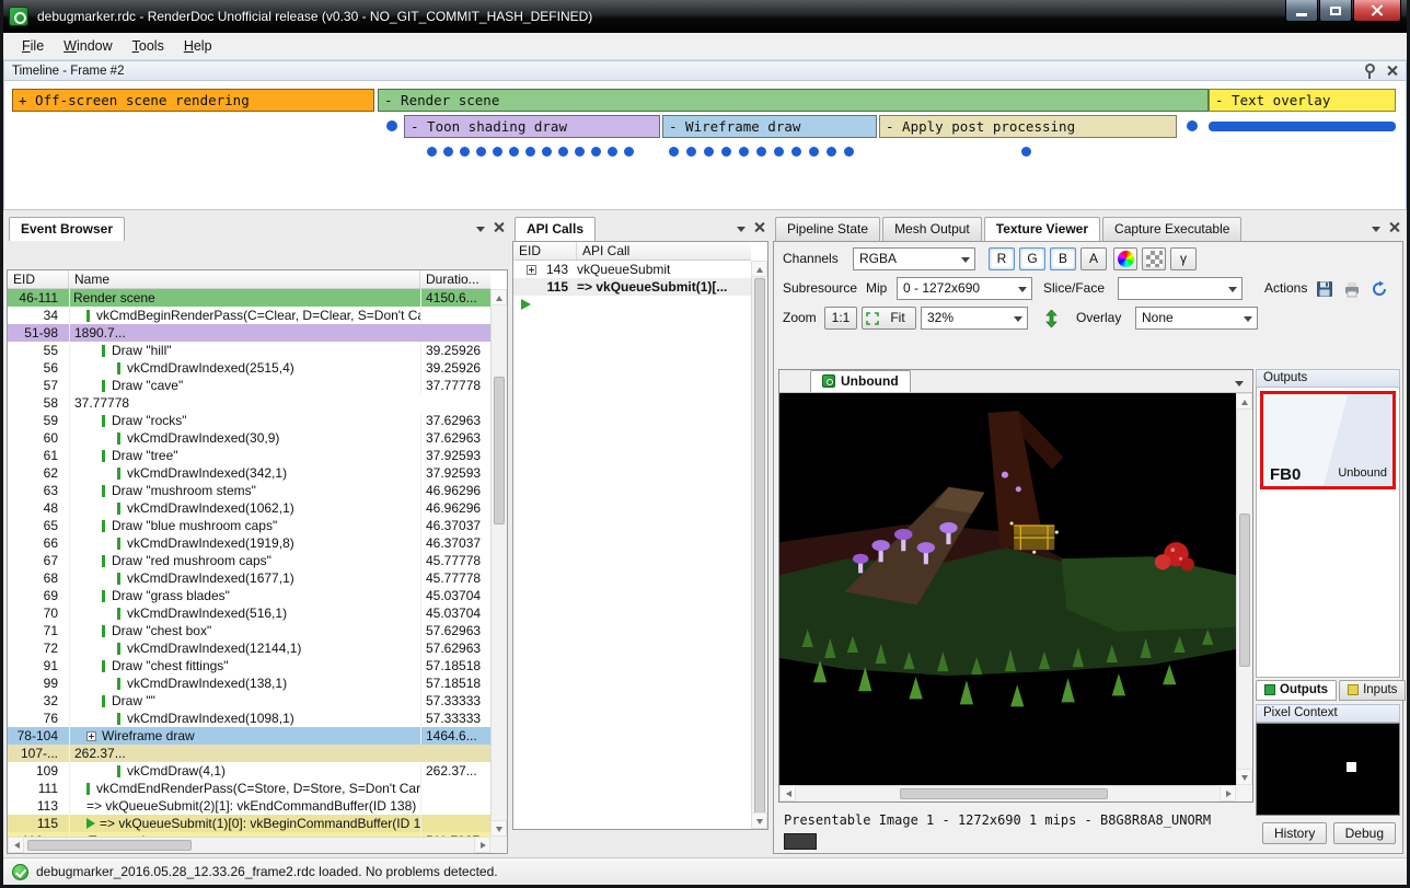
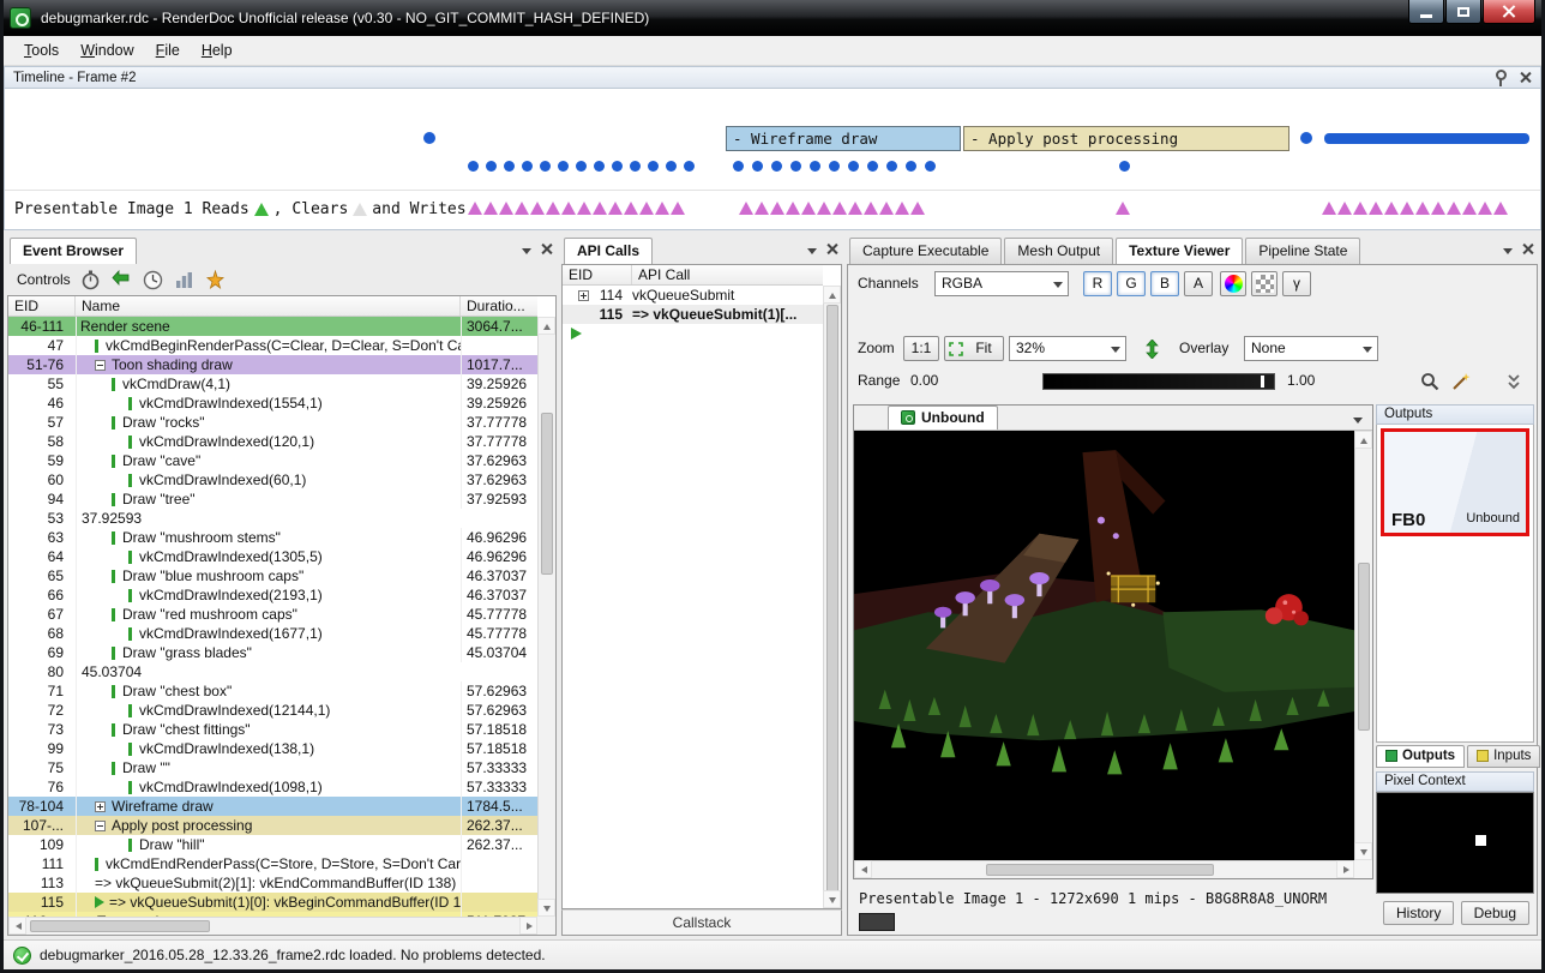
  debugmarker.rdc - RenderDoc Unofficial release (v0.30 - NO_GIT_COMMIT_HASH_DEFINED)
- File
+ Tools
  Window
- Tools
+ File
  Help
  Timeline - Frame #2
- + Off-screen scene rendering
- - Render scene
- - Text overlay
- - Toon shading draw
  - Wireframe draw
  - Apply post processing
+ Presentable Image 1 Reads
+ , Clears
+ and Writes
  Event Browser
+ Controls
  EID
  Name
  Duratio...
  46-111
  Render scene
- 4150.6...
+ 3064.7...
- 34
+ 47
  vkCmdBeginRenderPass(C=Clear, D=Clear, S=Don't C
- 51-98
+ 51-76
+ Toon shading draw
- 1890.7...
+ 1017.7...
  55
- Draw "hill"
+ vkCmdDraw(4,1)
  39.25926
- 56
+ 46
- vkCmdDrawIndexed(2515,4)
+ vkCmdDrawIndexed(1554,1)
  39.25926
  57
- Draw "cave"
+ Draw "rocks"
  37.77778
  58
+ vkCmdDrawIndexed(120,1)
  37.77778
  59
- Draw "rocks"
+ Draw "cave"
  37.62963
  60
- vkCmdDrawIndexed(30,9)
+ vkCmdDrawIndexed(60,1)
  37.62963
- 61
+ 94
  Draw "tree"
  37.92593
- 62
+ 53
- vkCmdDrawIndexed(342,1)
  37.92593
  63
  Draw "mushroom stems"
  46.96296
- 48
+ 64
- vkCmdDrawIndexed(1062,1)
+ vkCmdDrawIndexed(1305,5)
  46.96296
  65
  Draw "blue mushroom caps"
  46.37037
  66
- vkCmdDrawIndexed(1919,8)
+ vkCmdDrawIndexed(2193,1)
  46.37037
  67
  Draw "red mushroom caps"
  45.77778
  68
  vkCmdDrawIndexed(1677,1)
  45.77778
  69
  Draw "grass blades"
  45.03704
- 70
+ 80
- vkCmdDrawIndexed(516,1)
  45.03704
  71
  Draw "chest box"
  57.62963
  72
  vkCmdDrawIndexed(12144,1)
  57.62963
- 91
+ 73
  Draw "chest fittings"
  57.18518
  99
  vkCmdDrawIndexed(138,1)
  57.18518
- 32
+ 75
  Draw ""
  57.33333
  76
  vkCmdDrawIndexed(1098,1)
  57.33333
  78-104
  Wireframe draw
- 1464.6...
+ 1784.5...
  107-...
+ Apply post processing
  262.37...
  109
- vkCmdDraw(4,1)
+ Draw "hill"
  262.37...
  111
  vkCmdEndRenderPass(C=Store, D=Store, S=Don't Car
  113
  => vkQueueSubmit(2)[1]: vkEndCommandBuffer(ID 138)
  115
  => vkQueueSubmit(1)[0]: vkBeginCommandBuffer(ID 1
  API Calls
  EID
  API Call
- 143
+ 114
  vkQueueSubmit
  115
  => vkQueueSubmit(1)[...
+ Callstack
- Pipeline State
+ Capture Executable
  Mesh Output
  Texture Viewer
- Capture Executable
+ Pipeline State
  Channels
  RGBA
  R
  G
  B
  A
  γ
- Subresource
- Mip
- 0 - 1272x690
- Slice/Face
- Actions
  Zoom
  1:1
  Fit
  32%
  Overlay
  None
+ Range
+ 0.00
+ 1.00
  Unbound
  Presentable Image 1 - 1272x690 1 mips - B8G8R8A8_UNORM
  Outputs
  FB0
  Unbound
  Outputs
  Inputs
  Pixel Context
  History
  Debug
  debugmarker_2016.05.28_12.33.26_frame2.rdc loaded. No problems detected.
